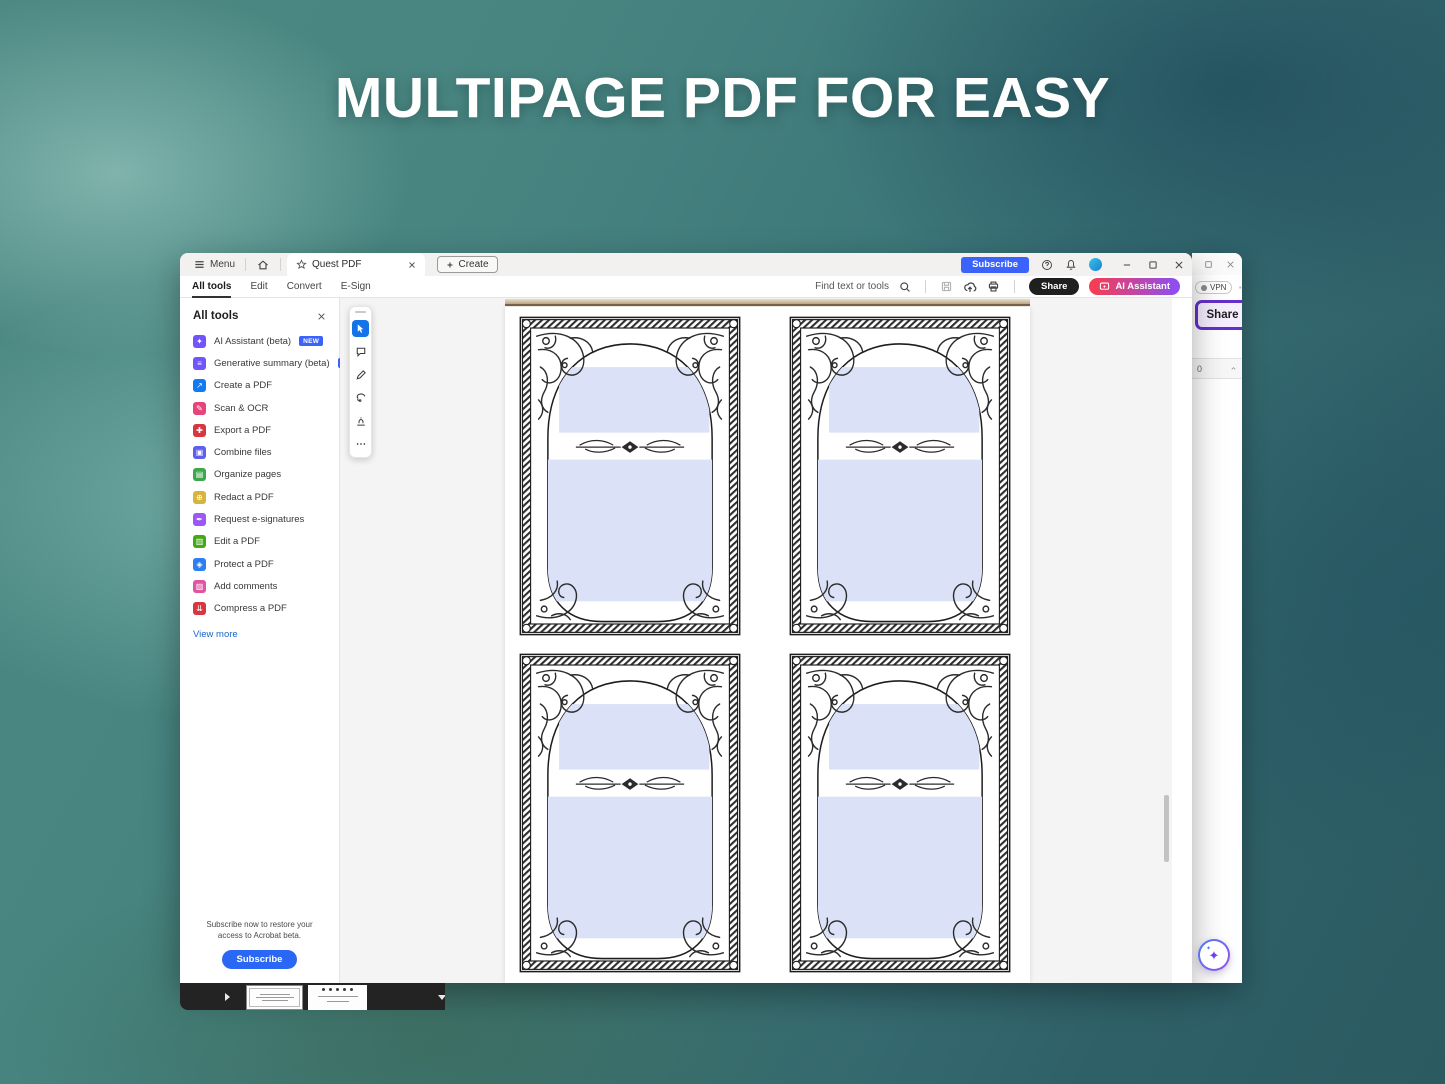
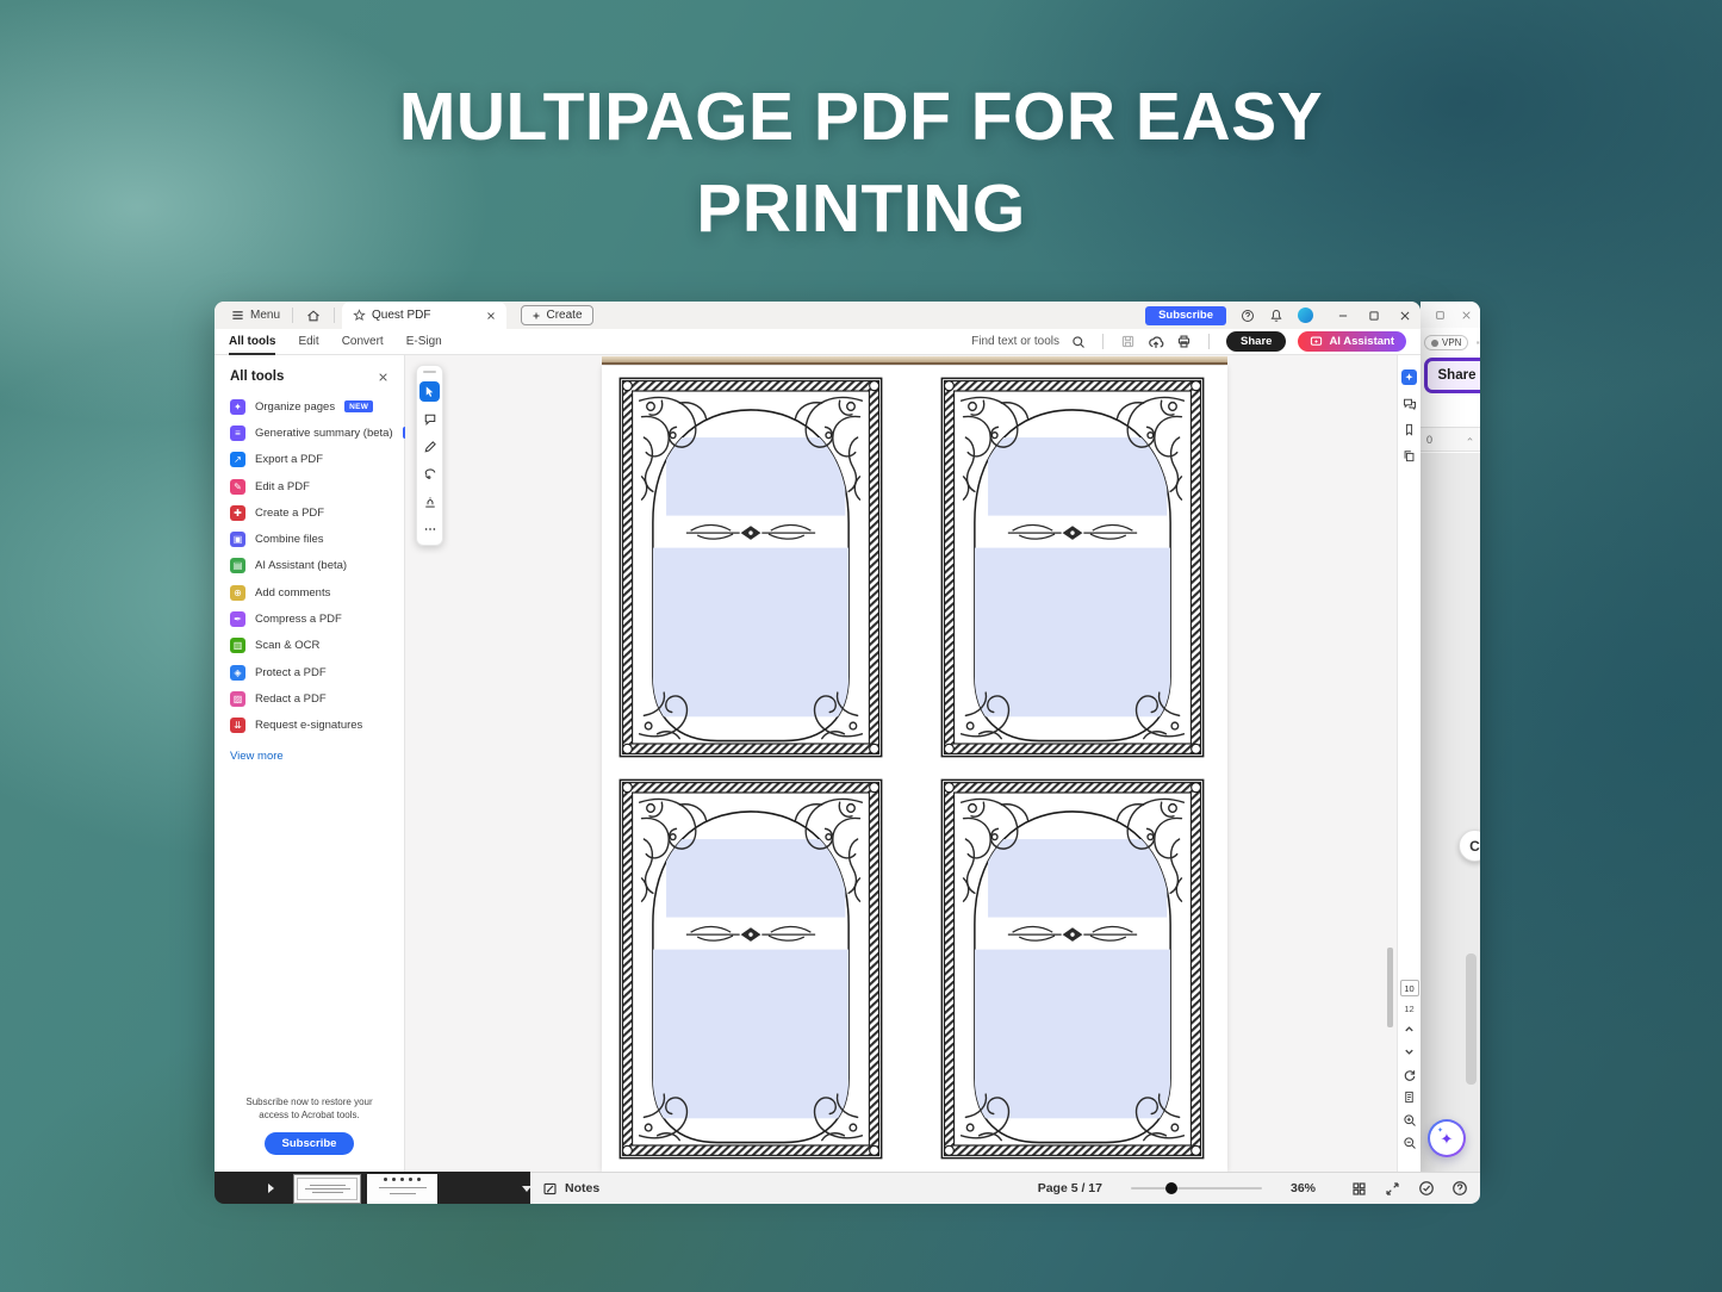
  MULTIPAGE PDF FOR EASY
+ PRINTING
  VPN
  Share
  0
+ C
  Menu
  Quest PDF
  Create
  Subscribe
  All tools
  Edit
  Convert
  E-Sign
  Find text or tools
  Share
  AI Assistant
  All tools
  ✦
- AI Assistant (beta)
+ Organize pages
  ≡
  Generative summary (beta)
  ↗
- Create a PDF
+ Export a PDF
  ✎
- Scan & OCR
+ Edit a PDF
  ✚
- Export a PDF
+ Create a PDF
  ▣
  Combine files
  ▤
- Organize pages
+ AI Assistant (beta)
  ⊕
- Redact a PDF
+ Add comments
  ✒
- Request e-signatures
+ Compress a PDF
  ▥
- Edit a PDF
+ Scan & OCR
  ◈
  Protect a PDF
  ▨
- Add comments
+ Redact a PDF
  ⇊
- Compress a PDF
+ Request e-signatures
  View more
- Subscribe now to restore your access to Acrobat beta.
+ Subscribe now to restore your access to Acrobat tools.
  Subscribe
+ 10
+ 12
+ Notes
+ Page 5 / 17
+ 36%
  ✦
